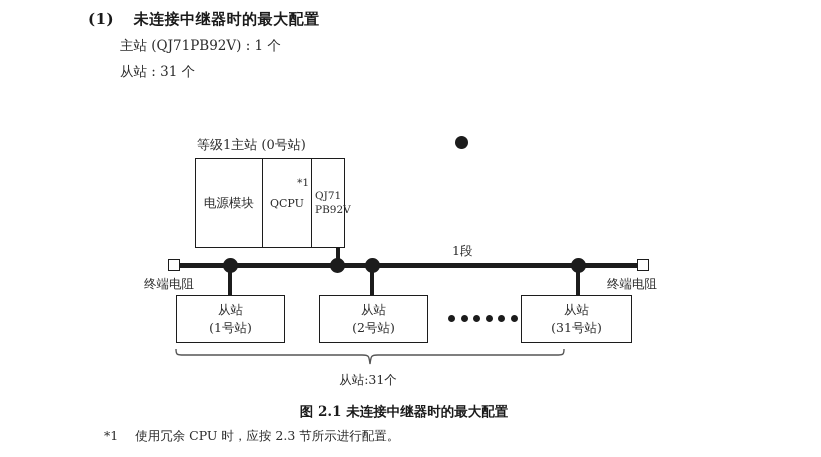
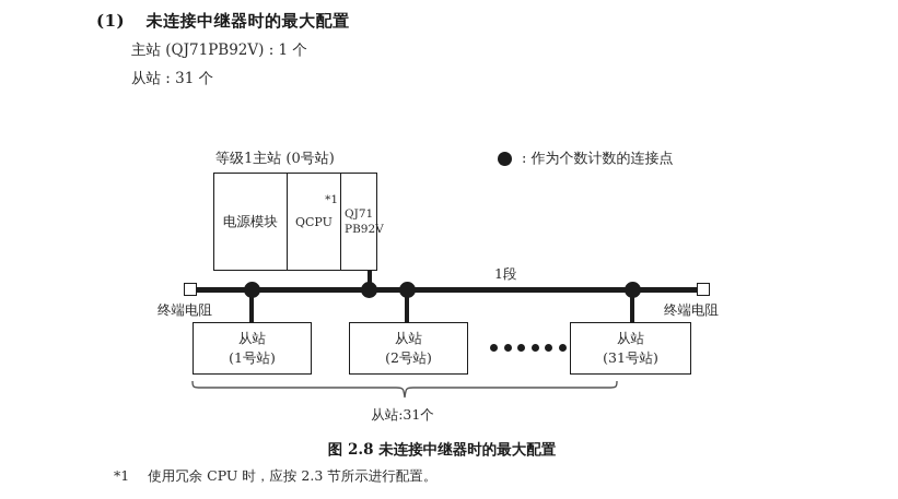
  (1) 未连接中继器时的最大配置
  主站 (QJ71PB92V) : 1 个
  从站 : 31 个
+ : 作为个数计数的连接点
  等级1主站 (0号站)
  电源模块
  *1
  QCPU
  QJ71
  PB92V
  终端电阻
  终端电阻
  1段
  从站
  (1号站)
  从站
  (2号站)
  从站
  (31号站)
  从站:31个
- 图 2.1 未连接中继器时的最大配置
+ 图 2.8 未连接中继器时的最大配置
  *1 使用冗余 CPU 时，应按 2.3 节所示进行配置。
